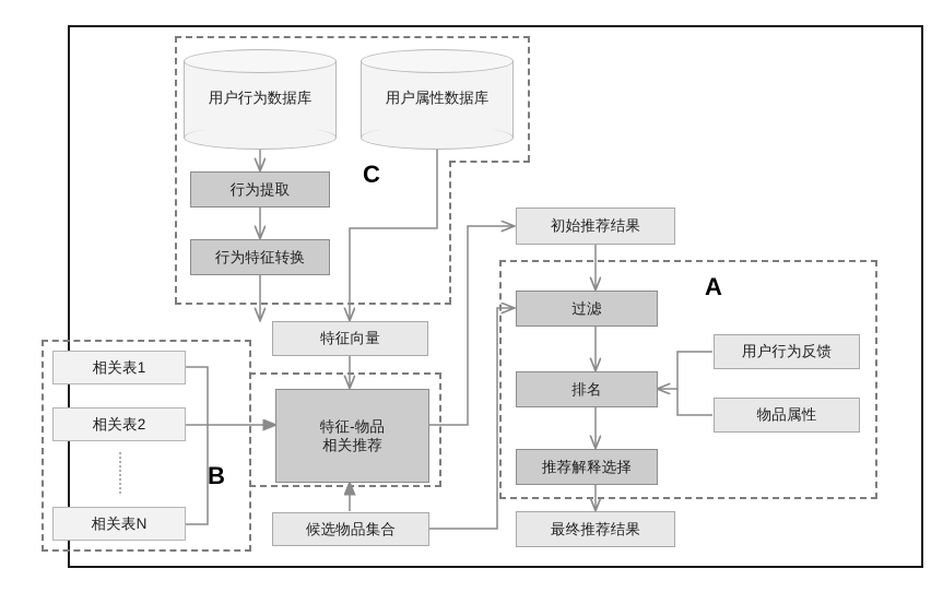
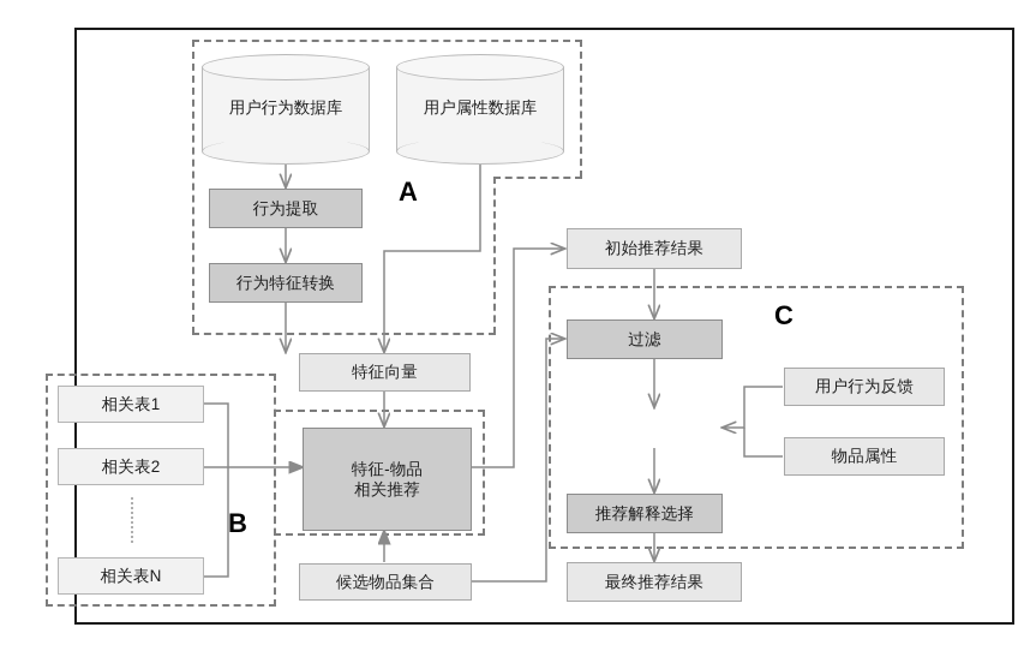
- C
+ A
  B
- A
+ C
  用户行为数据库
  用户属性数据库
  行为提取
  行为特征转换
  特征向量
  相关表1
  相关表2
  相关表N
  特征-物品
  相关推荐
  候选物品集合
  初始推荐结果
  过滤
- 排名
  用户行为反馈
  物品属性
  推荐解释选择
  最终推荐结果
